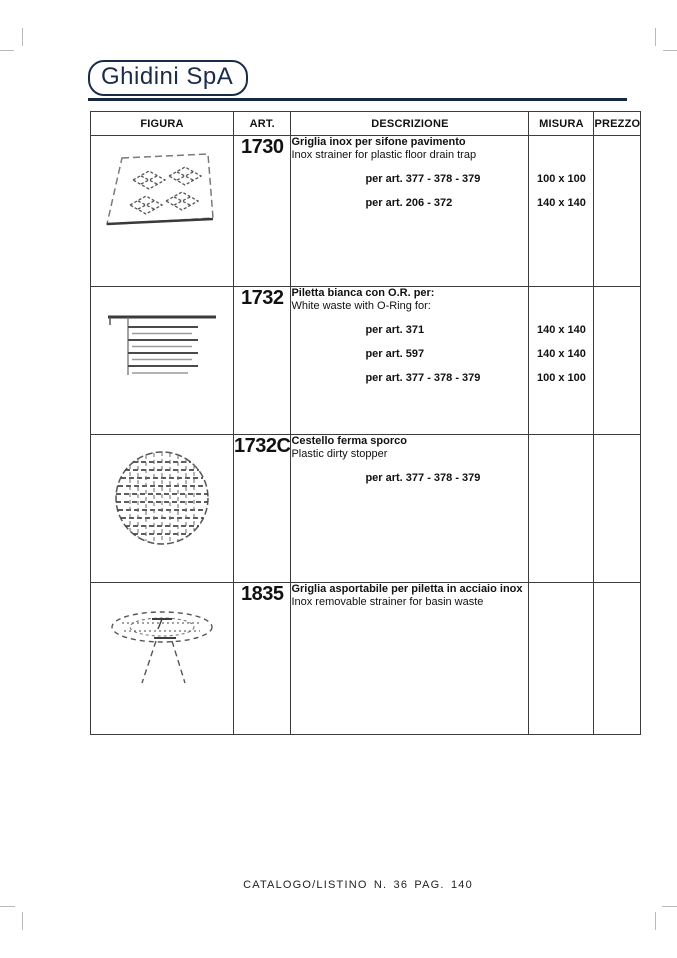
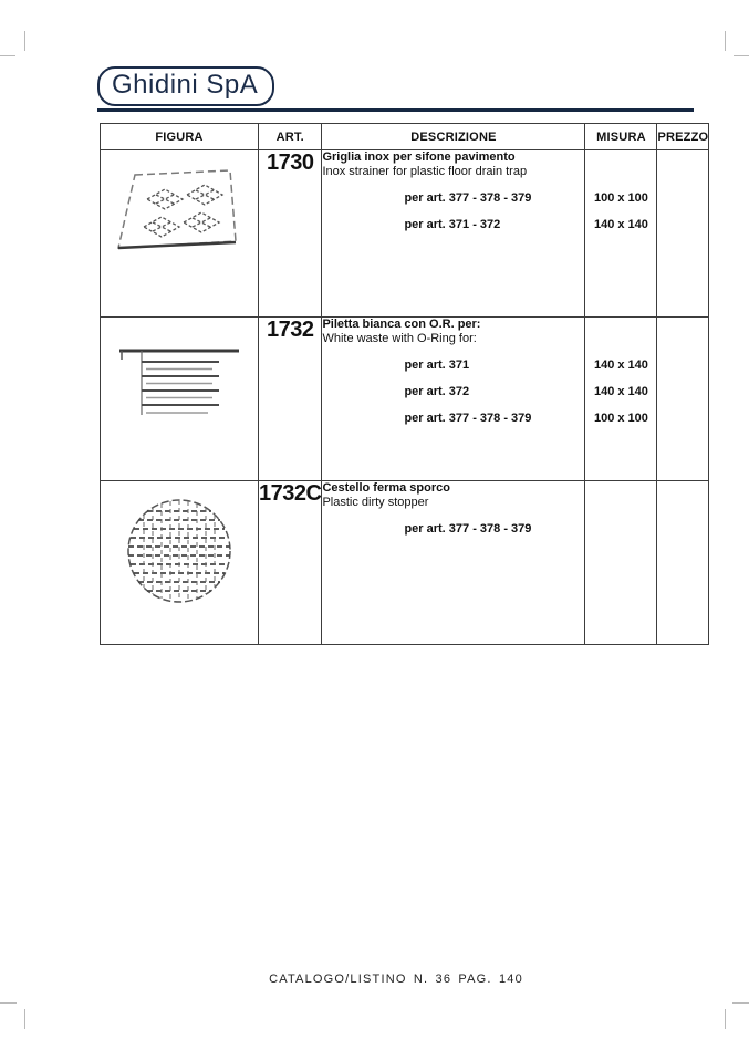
  Ghidini SpA
  FIGURA	ART.	DESCRIZIONE	MISURA	PREZZO
- 	1730	Griglia inox per sifone pavimento Inox strainer for plastic floor drain trap per art. 377 - 378 - 379 per art. 206 - 372	100 x 100 140 x 140
+ 	1730	Griglia inox per sifone pavimento Inox strainer for plastic floor drain trap per art. 377 - 378 - 379 per art. 371 - 372	100 x 100 140 x 140
- 	1732	Piletta bianca con O.R. per: White waste with O-Ring for: per art. 371 per art. 597 per art. 377 - 378 - 379	140 x 140 140 x 140 100 x 100
+ 	1732	Piletta bianca con O.R. per: White waste with O-Ring for: per art. 371 per art. 372 per art. 377 - 378 - 379	140 x 140 140 x 140 100 x 100
  	1732C	Cestello ferma sporco Plastic dirty stopper per art. 377 - 378 - 379
- 	1835	Griglia asportabile per piletta in acciaio inox Inox removable strainer for basin waste
  CATALOGO/LISTINO N. 36 PAG. 140
